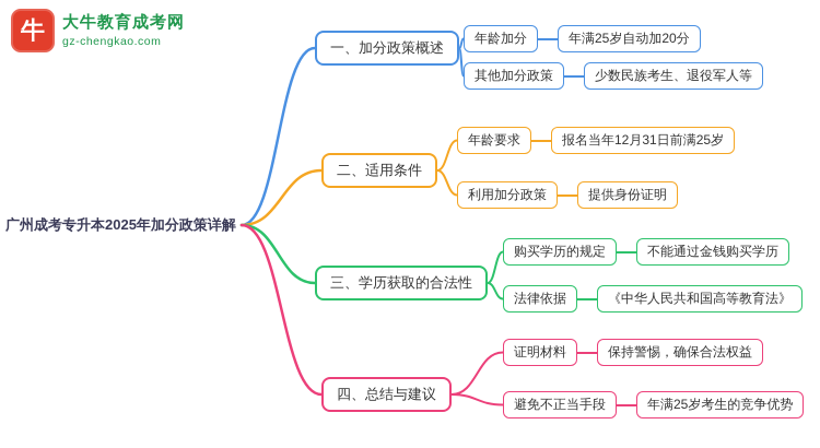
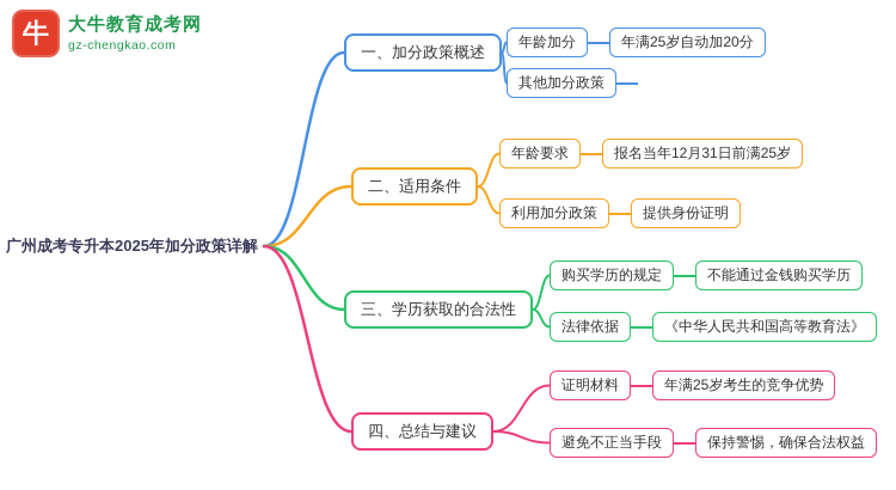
  牛
  大牛教育成考网
  gz-chengkao.com
  广州成考专升本2025年加分政策详解
  一、加分政策概述
  二、适用条件
  三、学历获取的合法性
  四、总结与建议
  年龄加分
  年满25岁自动加20分
  其他加分政策
- 少数民族考生、退役军人等
  年龄要求
  报名当年12月31日前满25岁
  利用加分政策
  提供身份证明
  购买学历的规定
  不能通过金钱购买学历
  法律依据
  《中华人民共和国高等教育法》
  证明材料
- 保持警惕，确保合法权益
+ 年满25岁考生的竞争优势
  避免不正当手段
- 年满25岁考生的竞争优势
+ 保持警惕，确保合法权益
